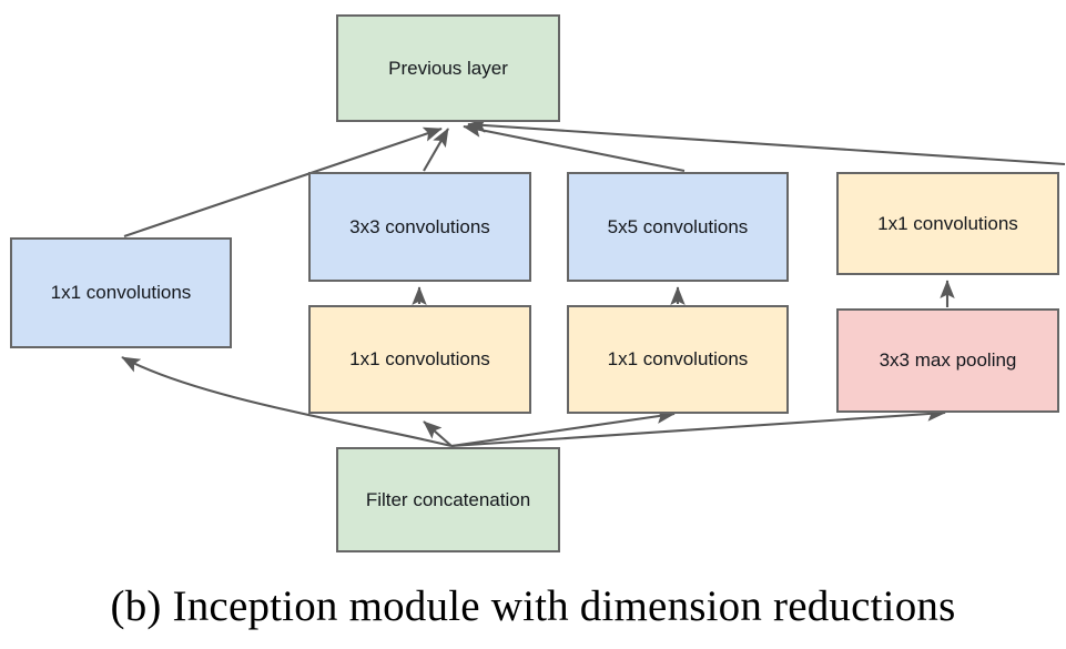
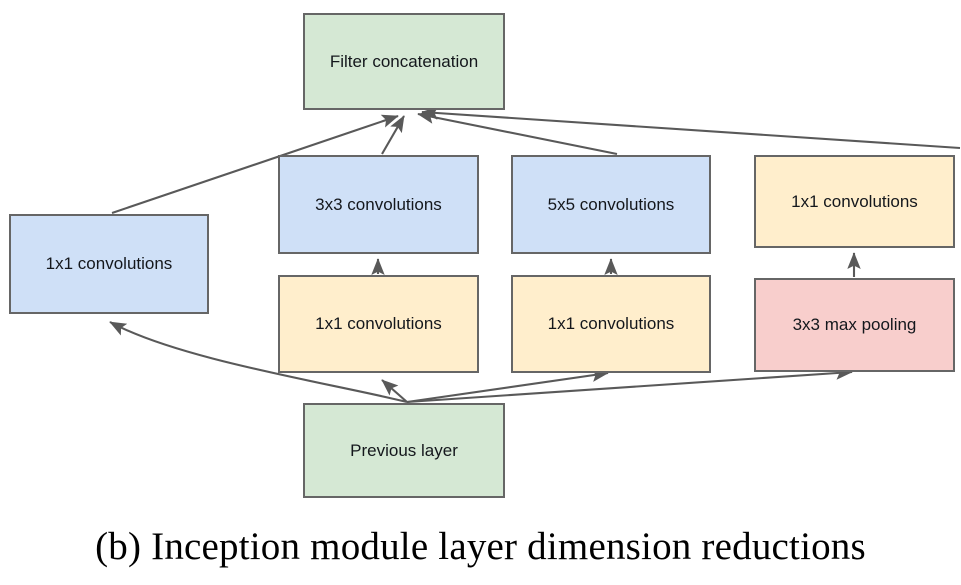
- Previous layer
+ Filter concatenation
  1x1 convolutions
  3x3 convolutions
  5x5 convolutions
  1x1 convolutions
  1x1 convolutions
  1x1 convolutions
  3x3 max pooling
- Filter concatenation
+ Previous layer
- (b) Inception module with dimension reductions
+ (b) Inception module layer dimension reductions
